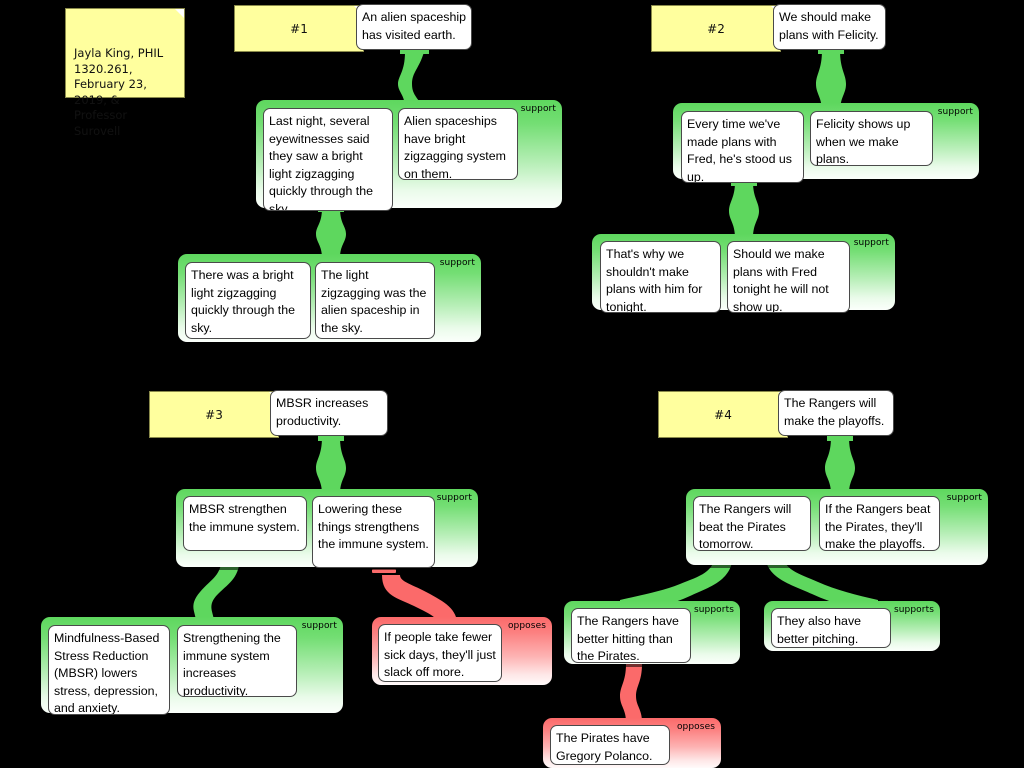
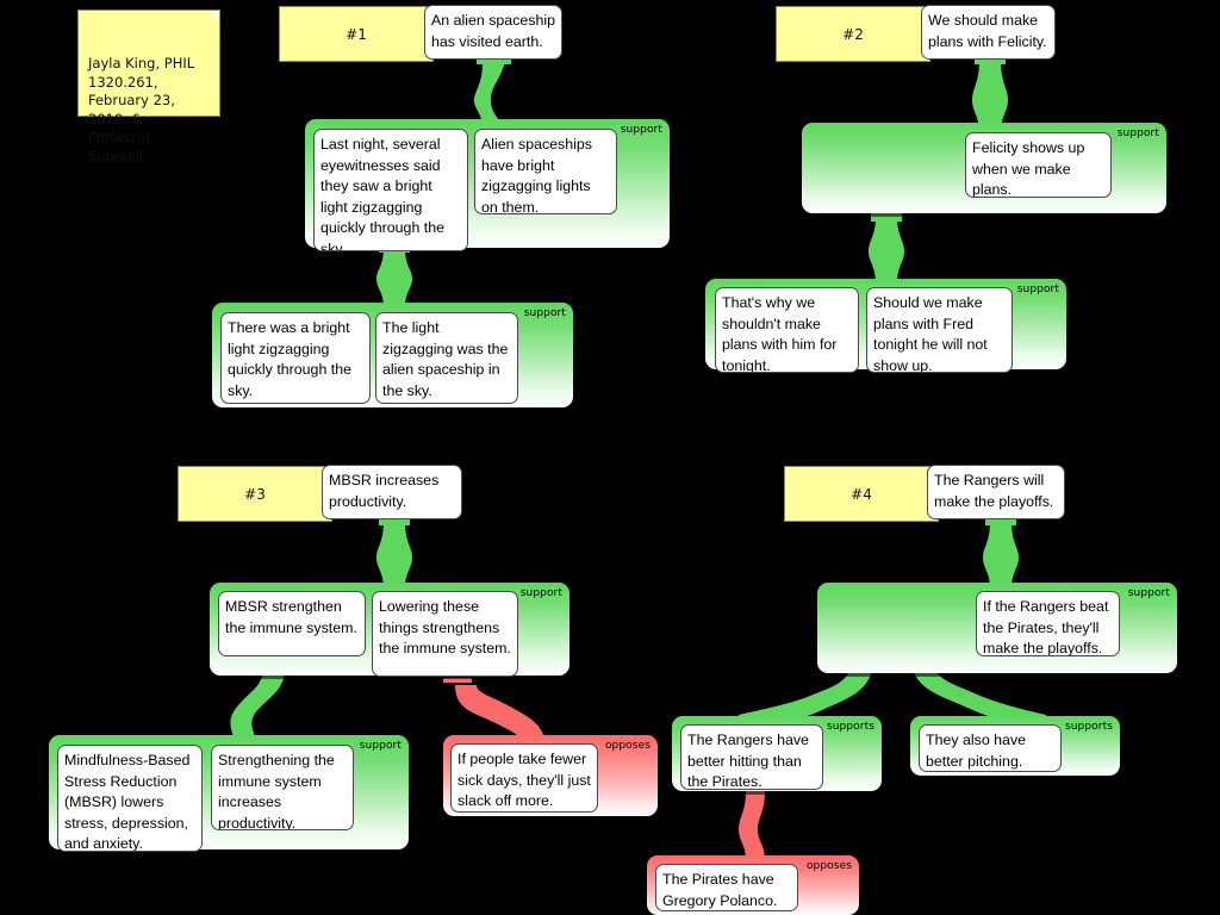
  Jayla King, PHIL 1320.261, February 23, 2019, &
  #1
  An alien spaceship has visited earth.
  support
  Last night, several eyewitnesses said they saw a bright light zigzagging quickly through the sky.
- Alien spaceships have bright zigzagging system on them.
+ Alien spaceships have bright zigzagging lights on them.
  support
  There was a bright light zigzagging quickly through the sky.
  The light zigzagging was the alien spaceship in the sky.
  #2
  We should make plans with Felicity.
  support
- Every time we've made plans with Fred, he's stood us up.
  Felicity shows up when we make plans.
  support
  That's why we shouldn't make plans with him for tonight.
  Should we make plans with Fred tonight he will not show up.
  #3
  MBSR increases productivity.
  support
  MBSR strengthen the immune system.
  Lowering these things strengthens the immune system.
  support
  Mindfulness-Based Stress Reduction (MBSR) lowers stress, depression, and anxiety.
  Strengthening the immune system increases productivity.
  opposes
  If people take fewer sick days, they'll just slack off more.
  #4
  The Rangers will make the playoffs.
  support
- The Rangers will beat the Pirates tomorrow.
  If the Rangers beat the Pirates, they'll make the playoffs.
  supports
  The Rangers have better hitting than the Pirates.
  supports
  They also have better pitching.
  opposes
  The Pirates have Gregory Polanco.
